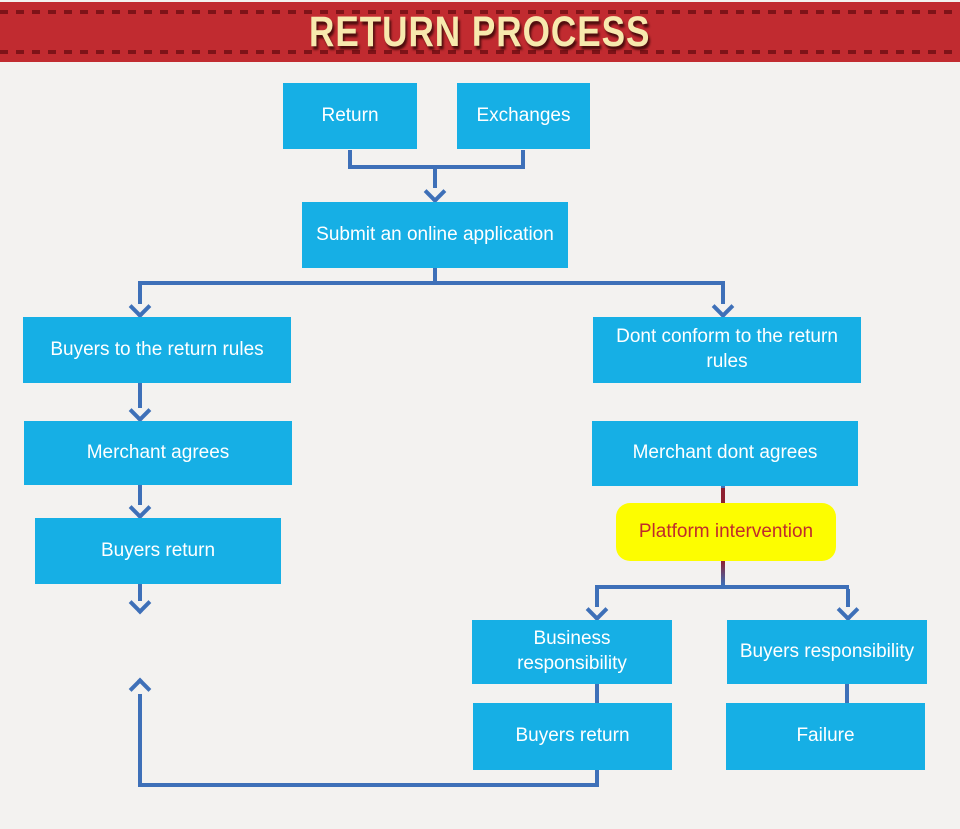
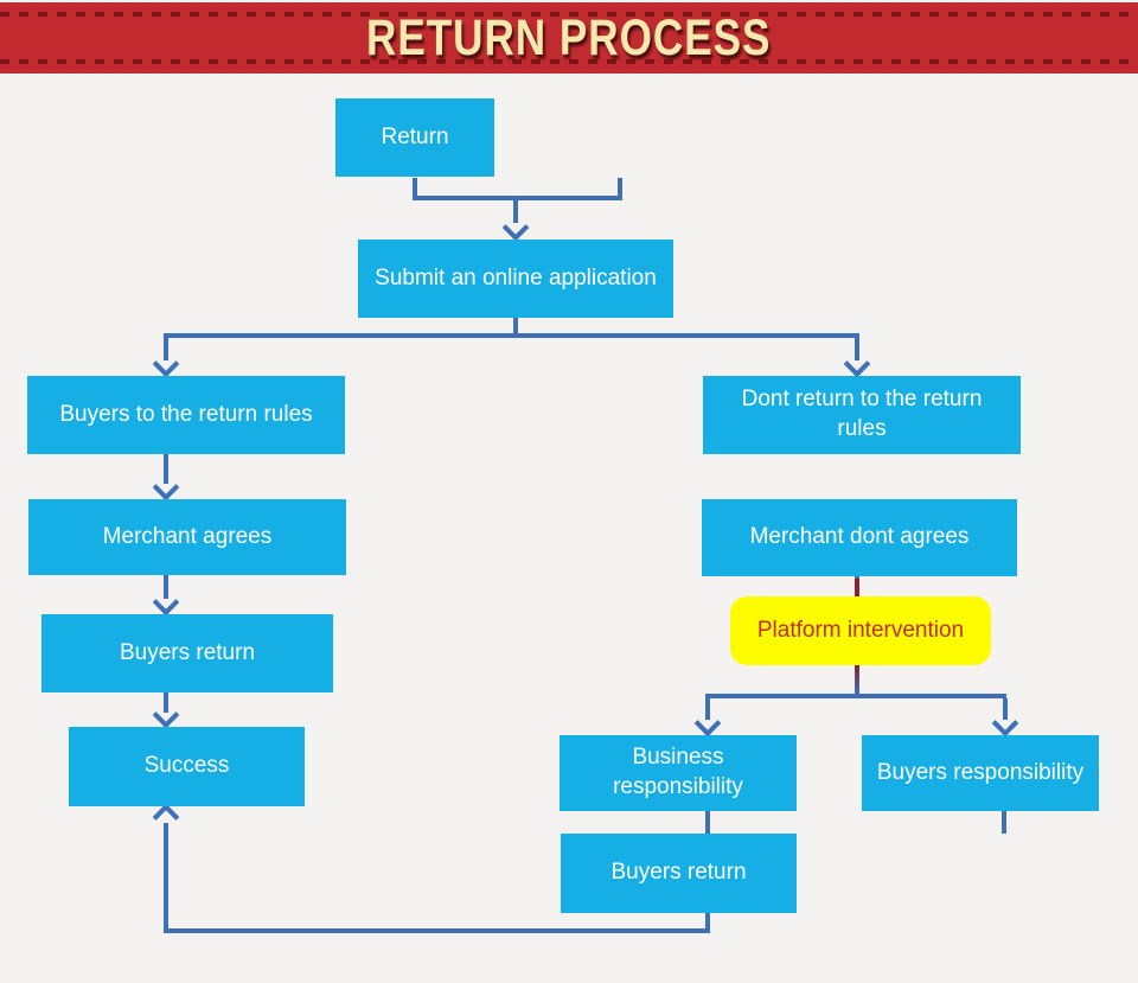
  RETURN PROCESS
  Return
- Exchanges
  Submit an online application
  Buyers to the return rules
- Dont conform to the return rules
+ Dont return to the return rules
  Merchant agrees
  Merchant dont agrees
  Platform intervention
  Buyers return
+ Success
  Business responsibility
  Buyers responsibility
  Buyers return
- Failure
